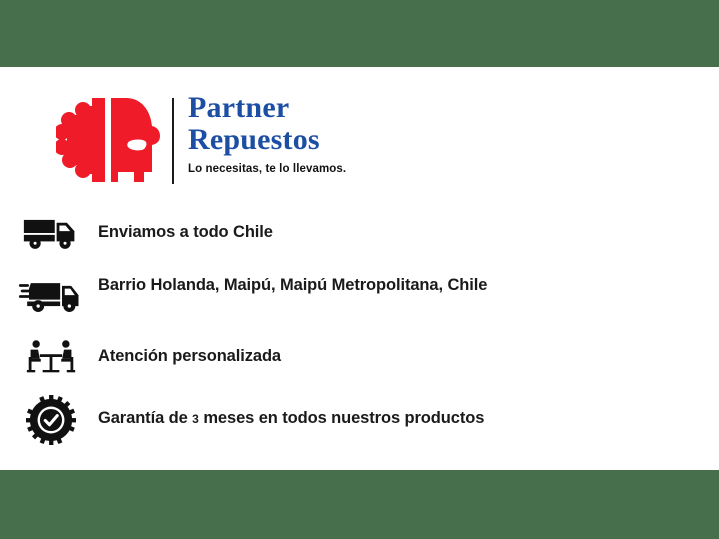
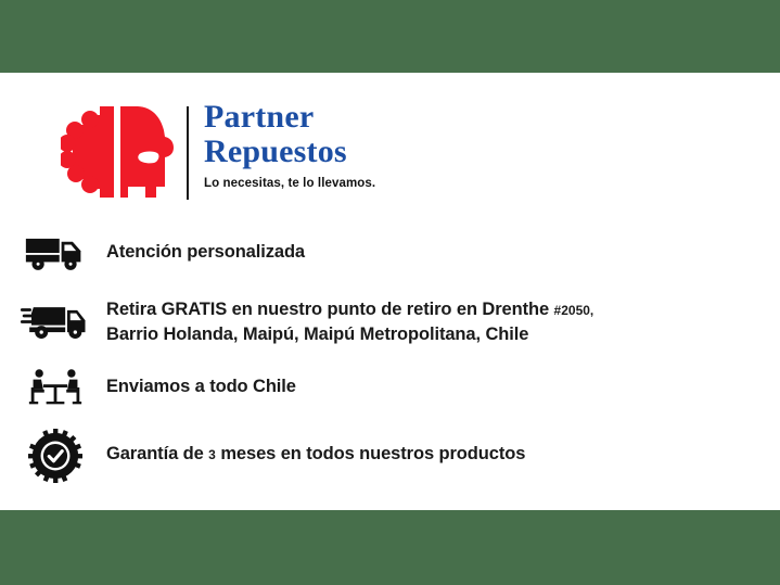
  Partner
  Repuestos
  Lo necesitas, te lo llevamos.
- Enviamos a todo Chile
+ Atención personalizada
+ Retira GRATIS en nuestro punto de retiro en Drenthe #2050,
  Barrio Holanda, Maipú, Maipú Metropolitana, Chile
- Atención personalizada
+ Enviamos a todo Chile
  Garantía de 3 meses en todos nuestros productos
